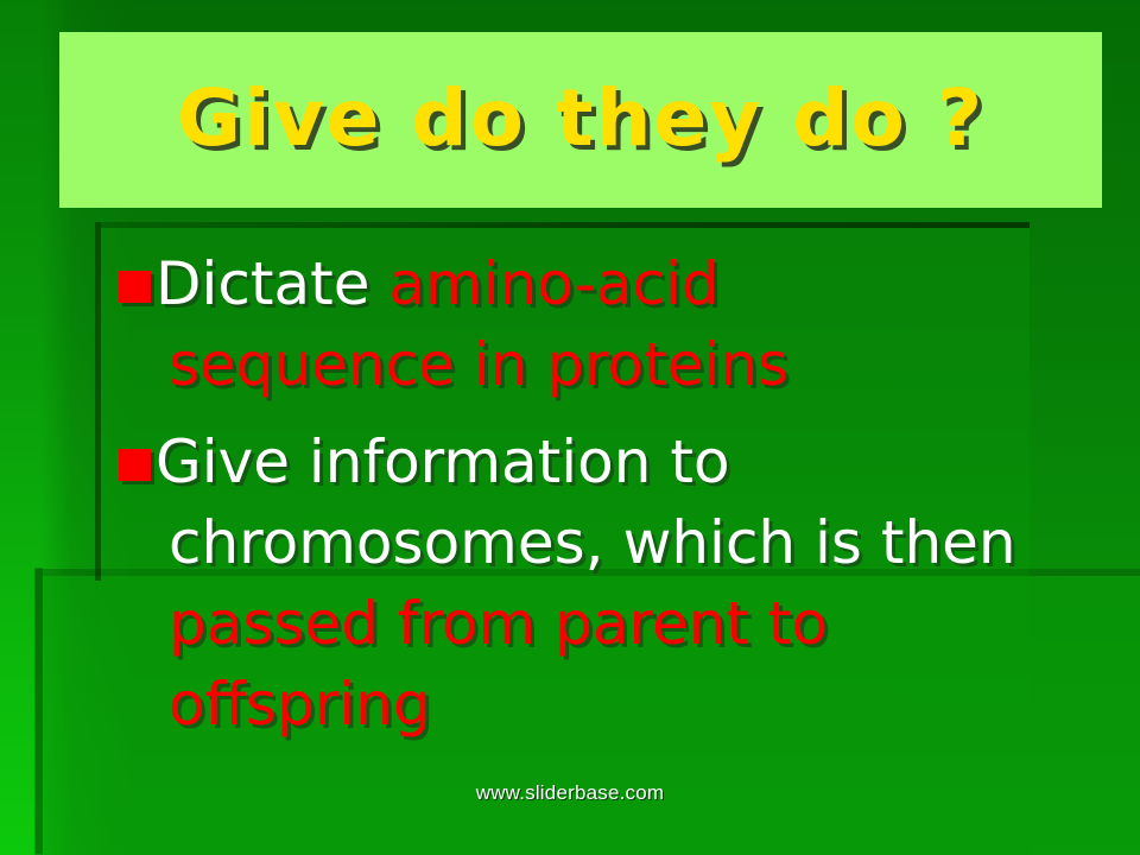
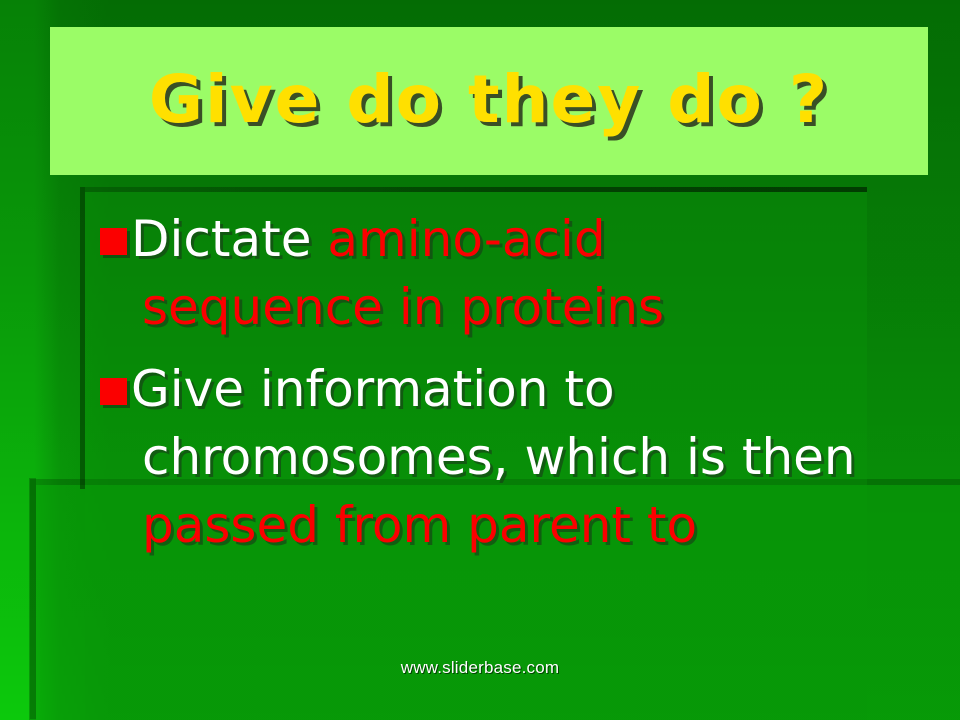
  Give do they do ?
  Dictate amino-acid
  sequence in proteins
  Give information to
  chromosomes, which is then
  passed from parent to
- offspring
  www.sliderbase.com
